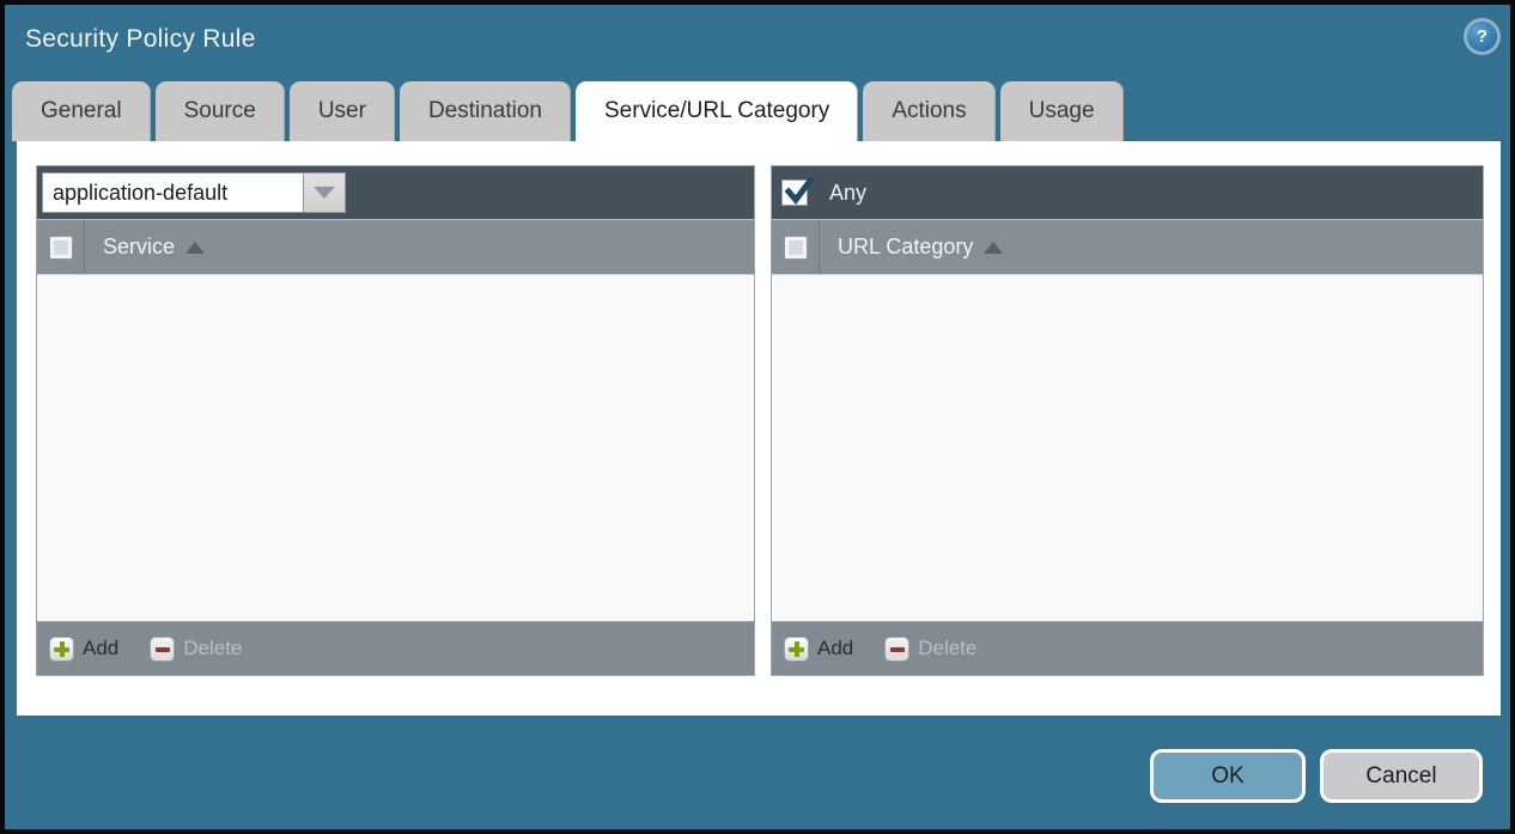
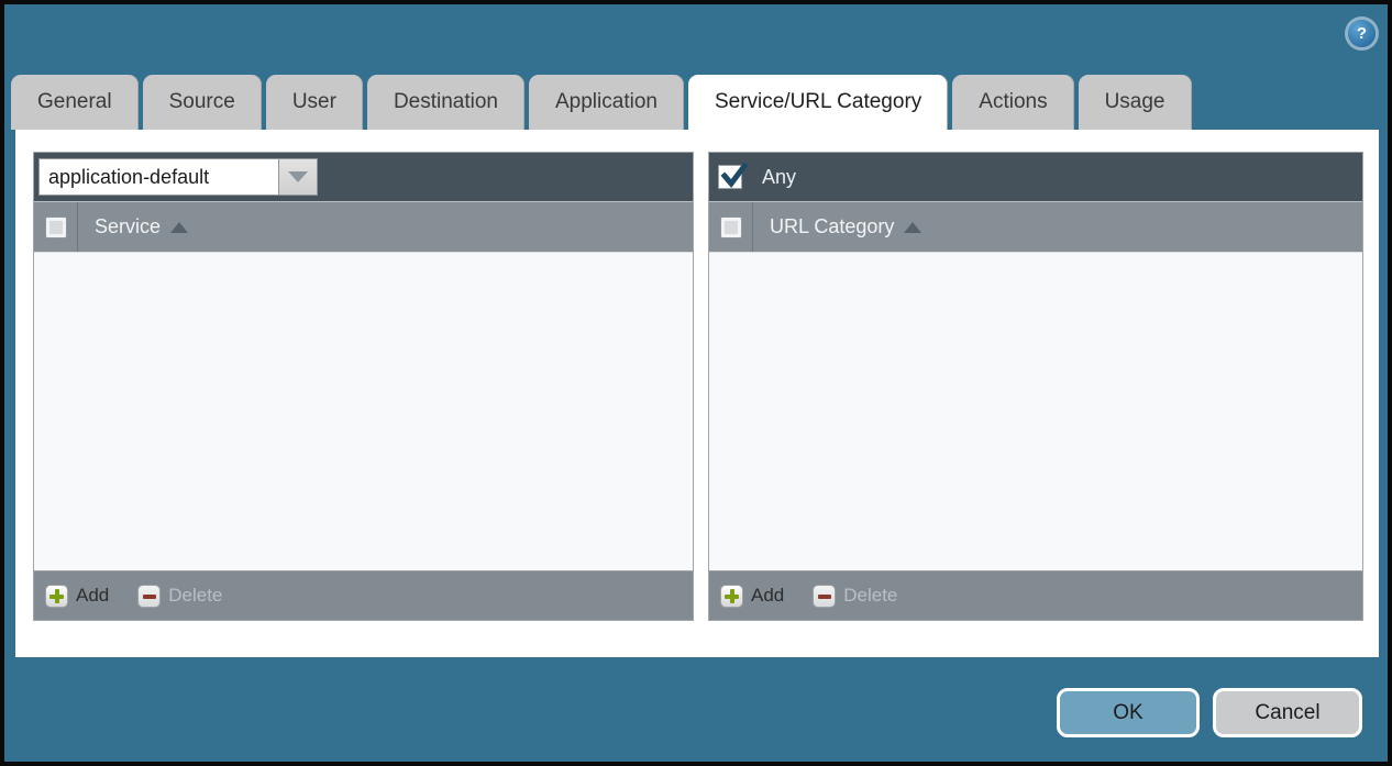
- Security Policy Rule
  ?
  General
  Source
  User
  Destination
+ Application
  Service/URL Category
  Actions
  Usage
  application-default
  Service
  Add
  Delete
  Any
  URL Category
  Add
  Delete
  OK
  Cancel
